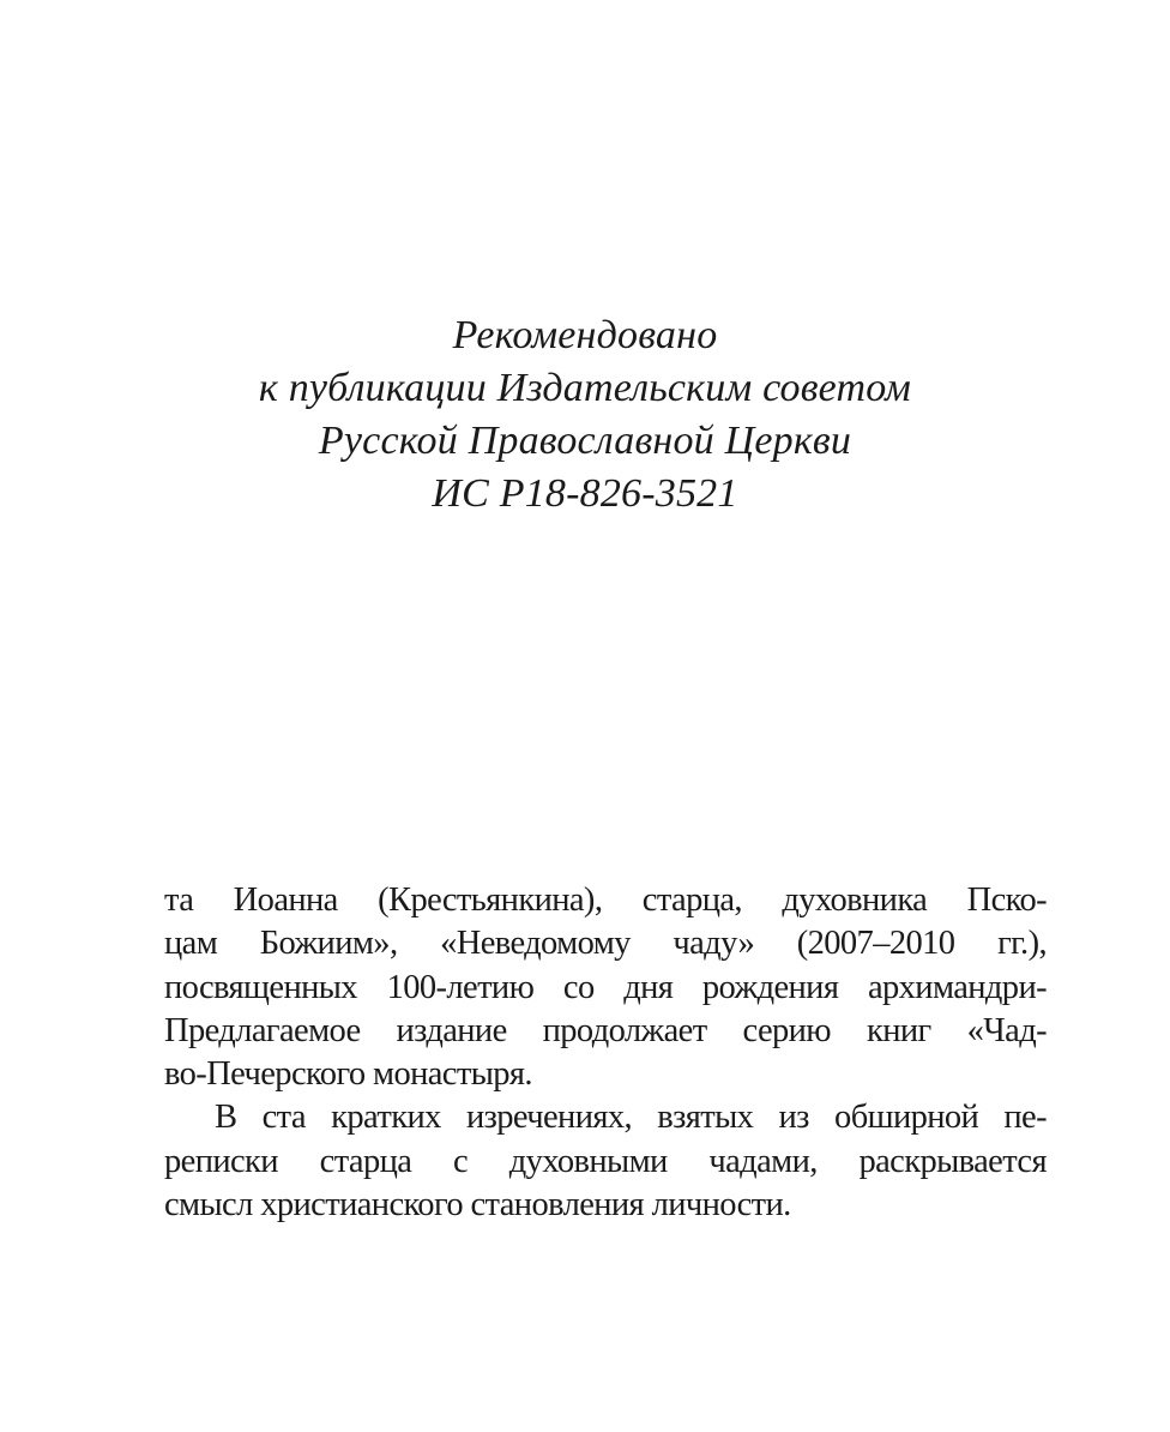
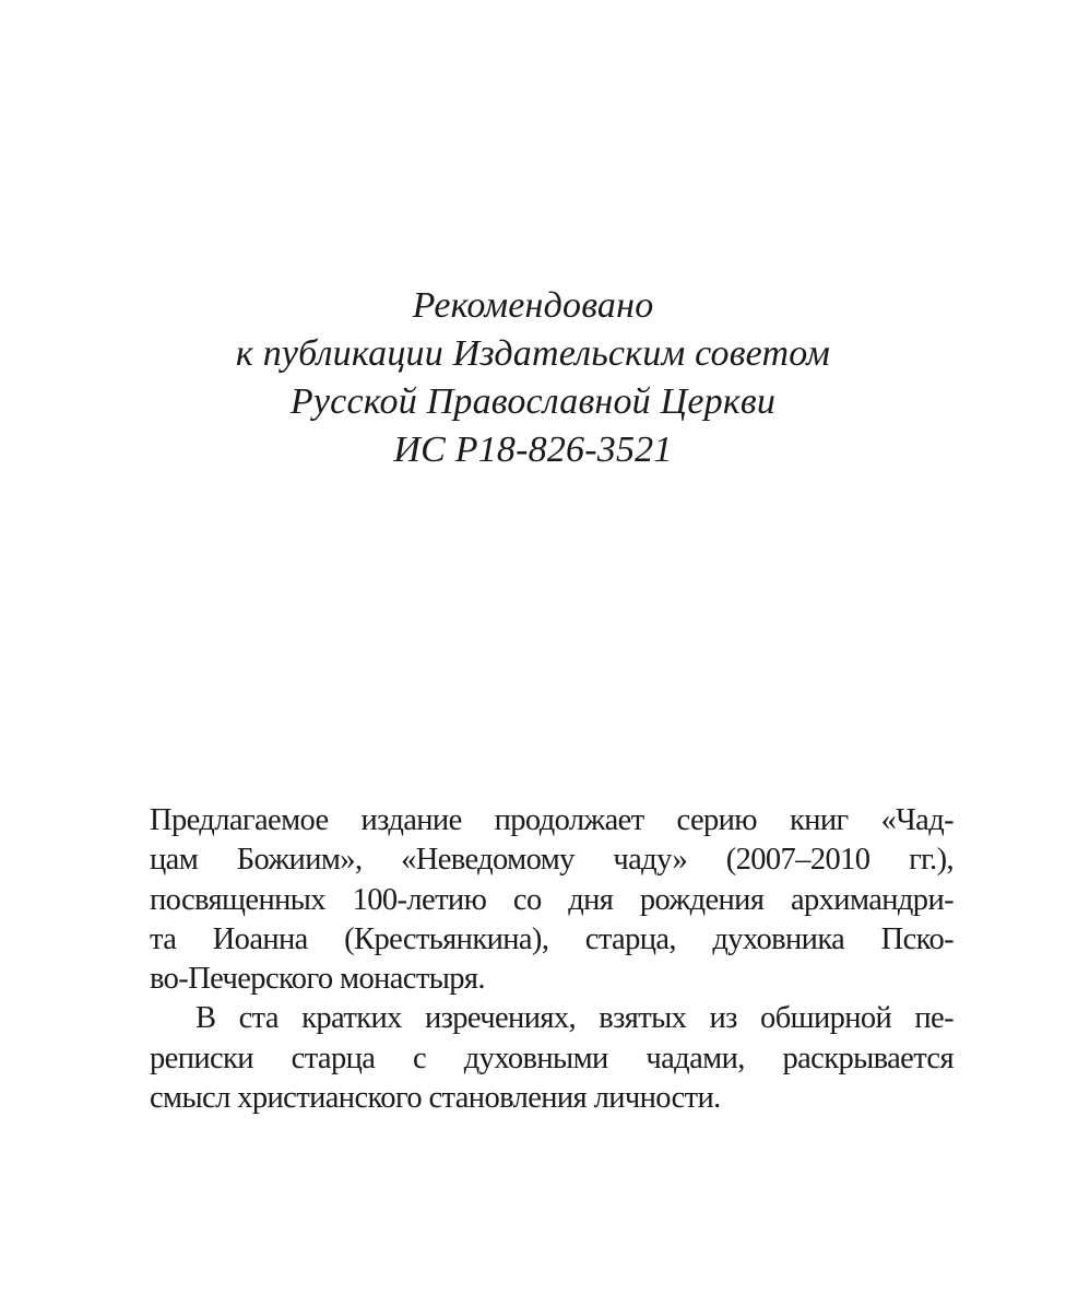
  Рекомендовано
  к публикации Издательским советом
  Русской Православной Церкви
  ИС Р18-826-3521
- та Иоанна (Крестьянкина), старца, духовника Пско-
+ Предлагаемое издание продолжает серию книг «Чад-
  цам Божиим», «Неведомому чаду» (2007–2010 гг.),
  посвященных 100-летию со дня рождения архимандри-
- Предлагаемое издание продолжает серию книг «Чад-
+ та Иоанна (Крестьянкина), старца, духовника Пско-
  во-Печерского монастыря.
  В ста кратких изречениях, взятых из обширной пе-
  реписки старца с духовными чадами, раскрывается
  смысл христианского становления личности.
